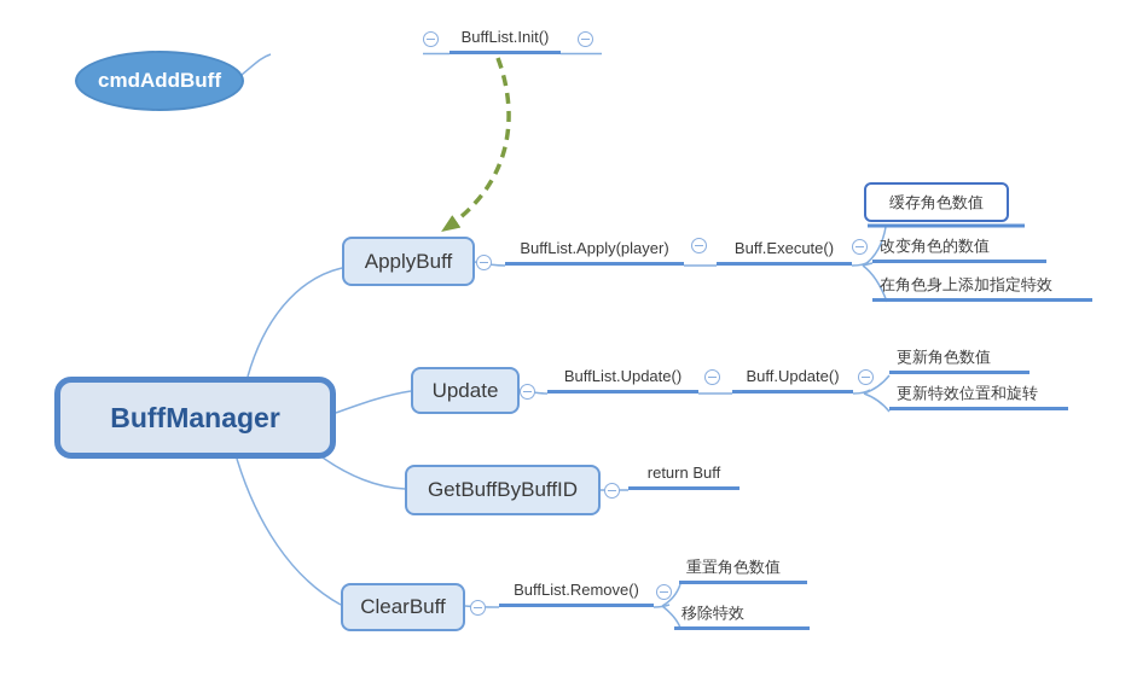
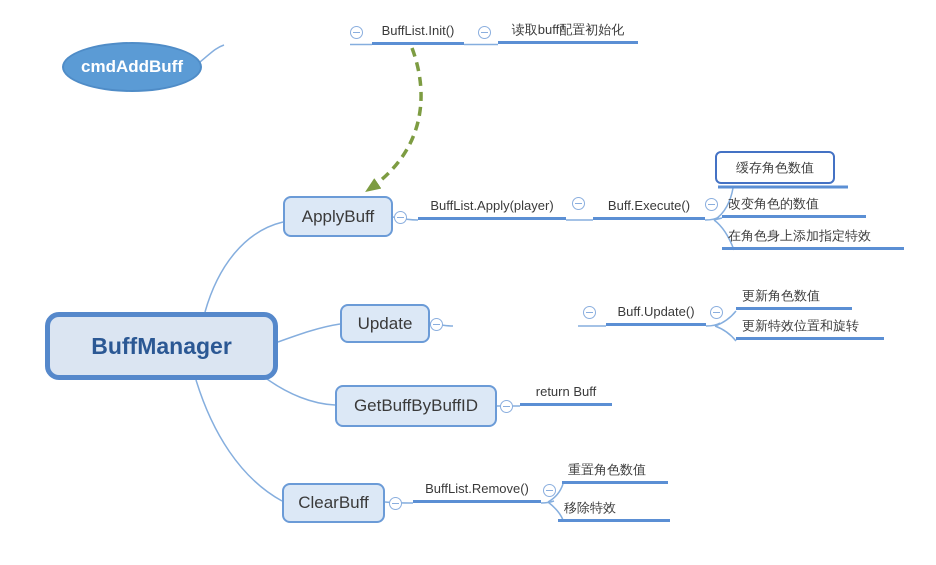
  cmdAddBuff
  BuffList.Init()
+ 读取buff配置初始化
  BuffManager
  ApplyBuff
  BuffList.Apply(player)
  Buff.Execute()
  缓存角色数值
  改变角色的数值
  在角色身上添加指定特效
  Update
- BuffList.Update()
  Buff.Update()
  更新角色数值
  更新特效位置和旋转
  GetBuffByBuffID
  return Buff
  ClearBuff
  BuffList.Remove()
  重置角色数值
  移除特效
